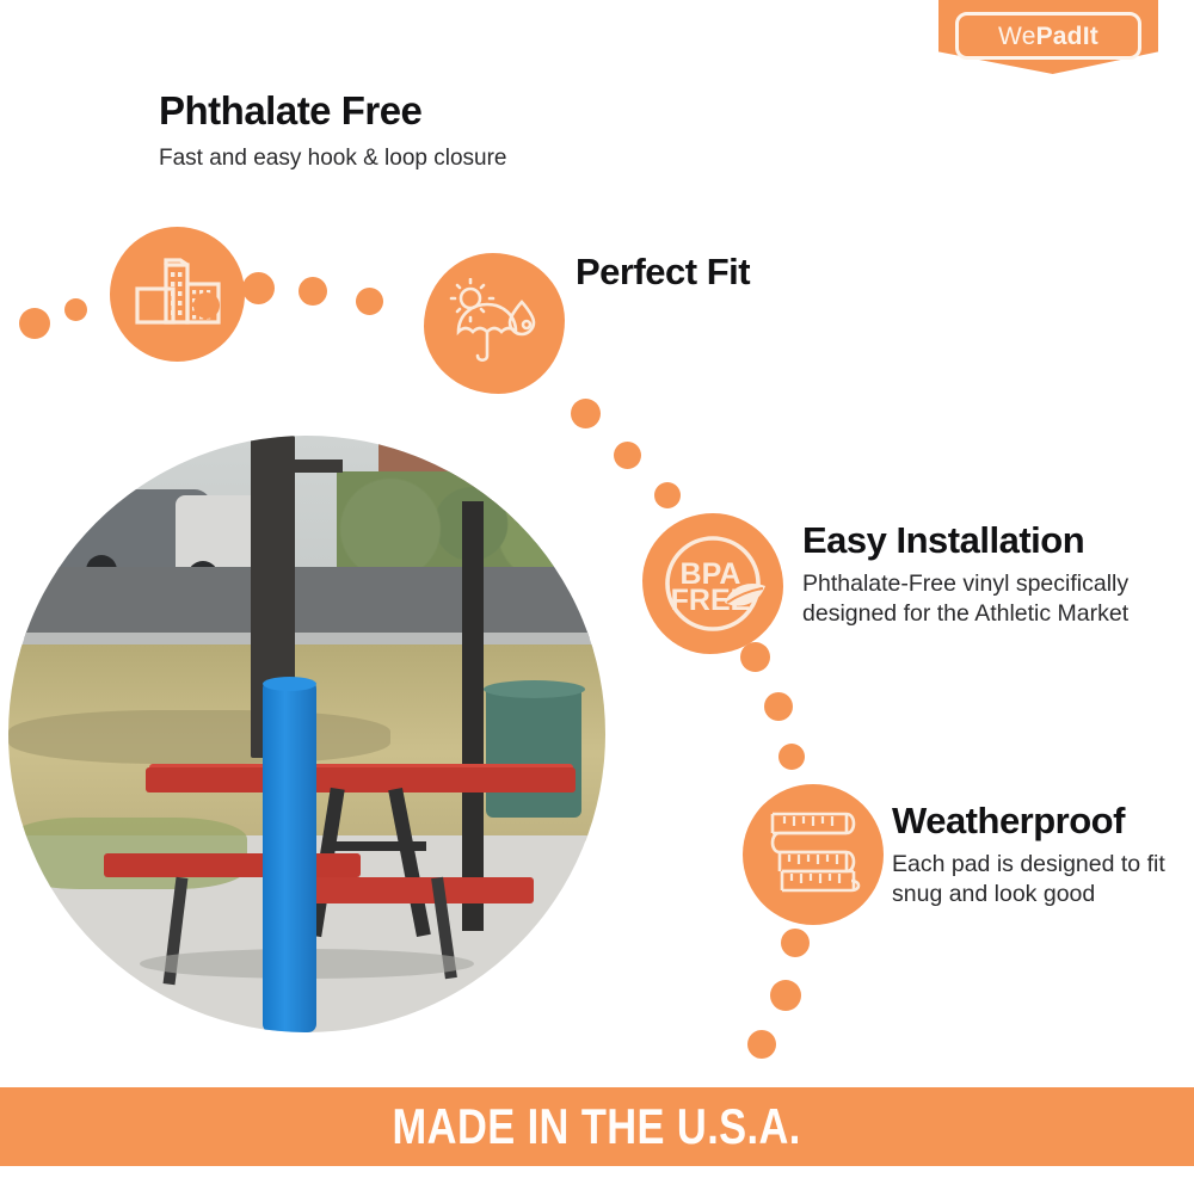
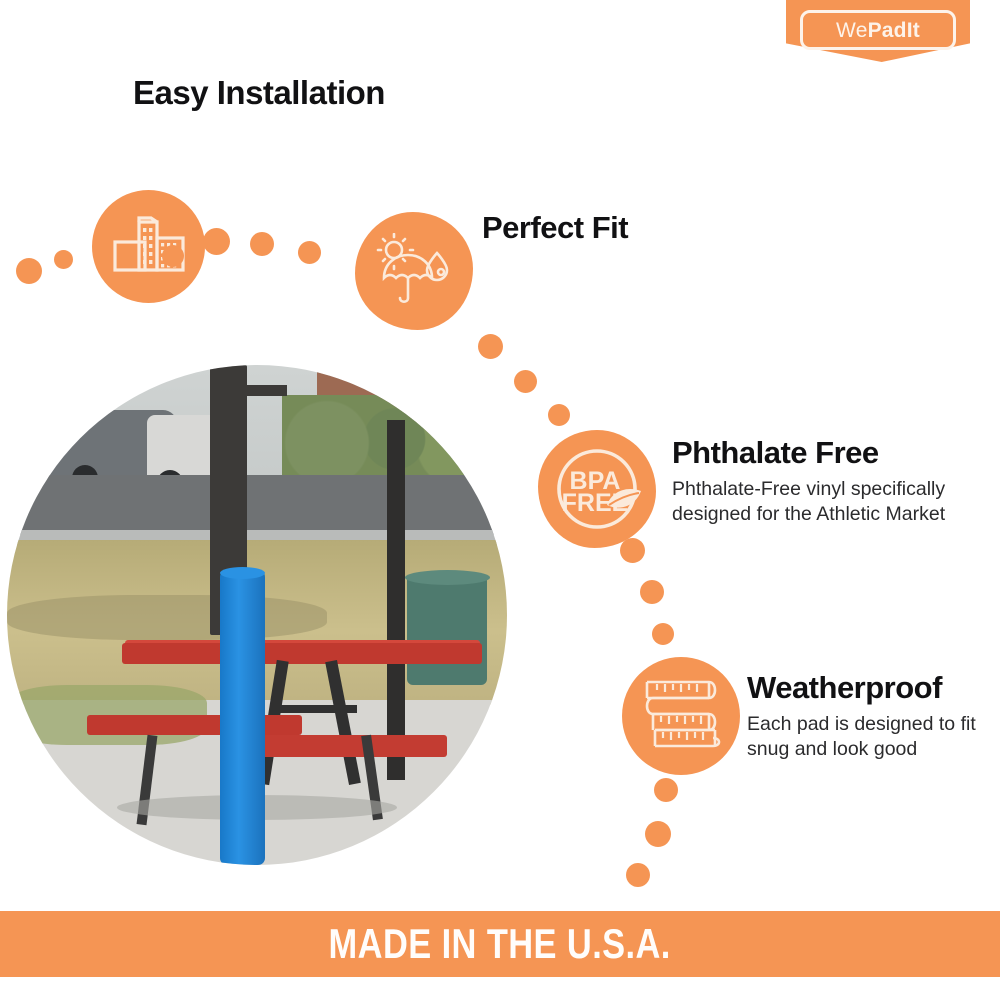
  WePadIt
- Phthalate Free
+ Easy Installation
- Fast and easy hook & loop closure
  Perfect Fit
- Easy Installation
+ Phthalate Free
  Phthalate-Free vinyl specifically designed for the Athletic Market
  BPA
  FRE
  Weatherproof
  Each pad is designed to fit snug and look good
  MADE IN THE U.S.A.
